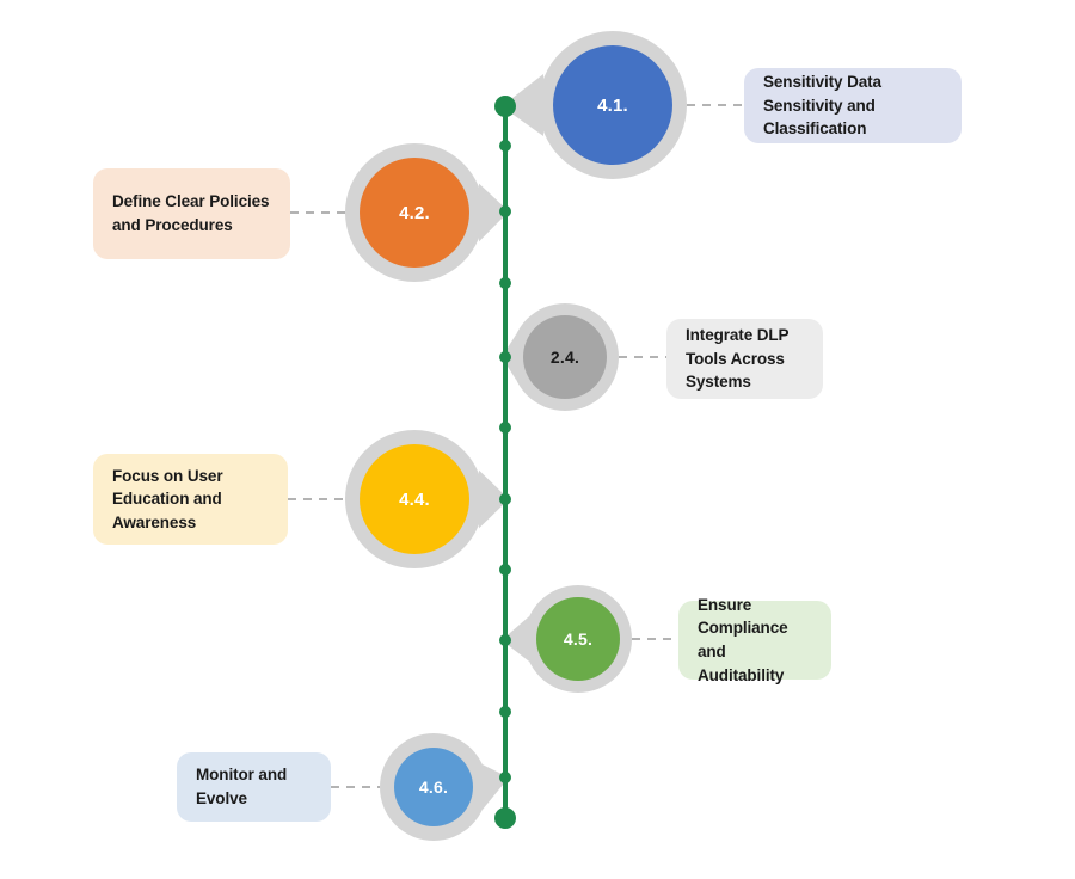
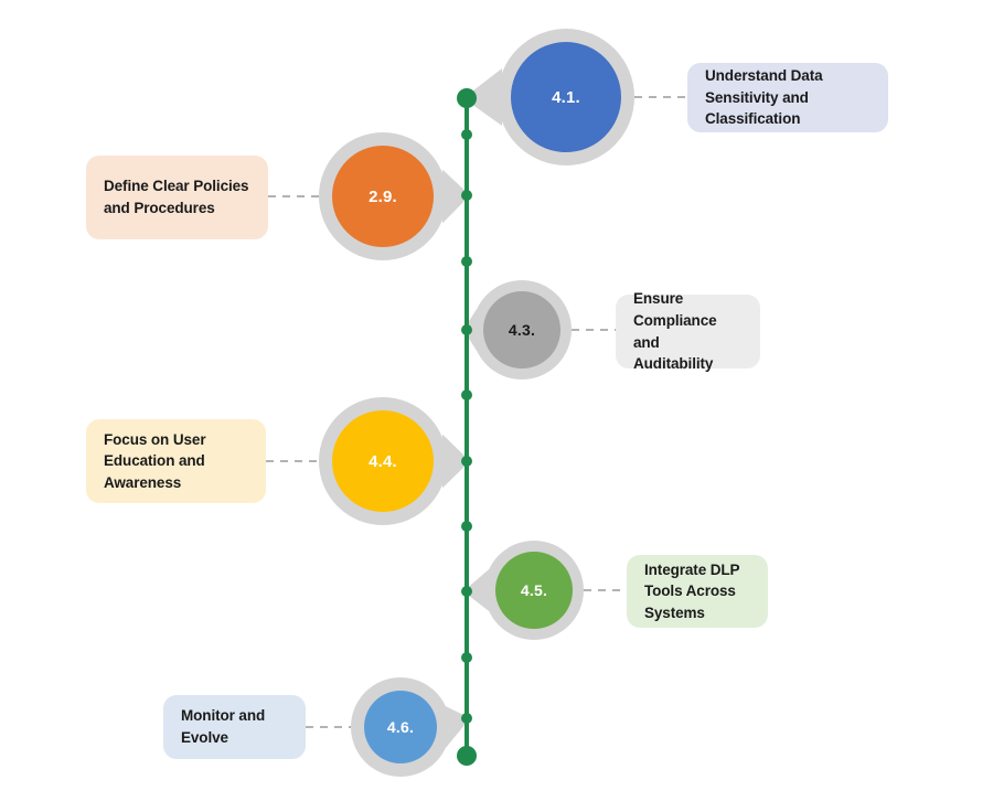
  4.1.
- 4.2.
+ 2.9.
- 2.4.
+ 4.3.
  4.4.
  4.5.
  4.6.
- Sensitivity Data Sensitivity and Classification
+ Understand Data Sensitivity and Classification
  Define Clear Policies and Procedures
- Integrate DLP Tools Across Systems
+ Ensure Compliance and Auditability
  Focus on User Education and Awareness
- Ensure Compliance and Auditability
+ Integrate DLP Tools Across Systems
  Monitor and Evolve
